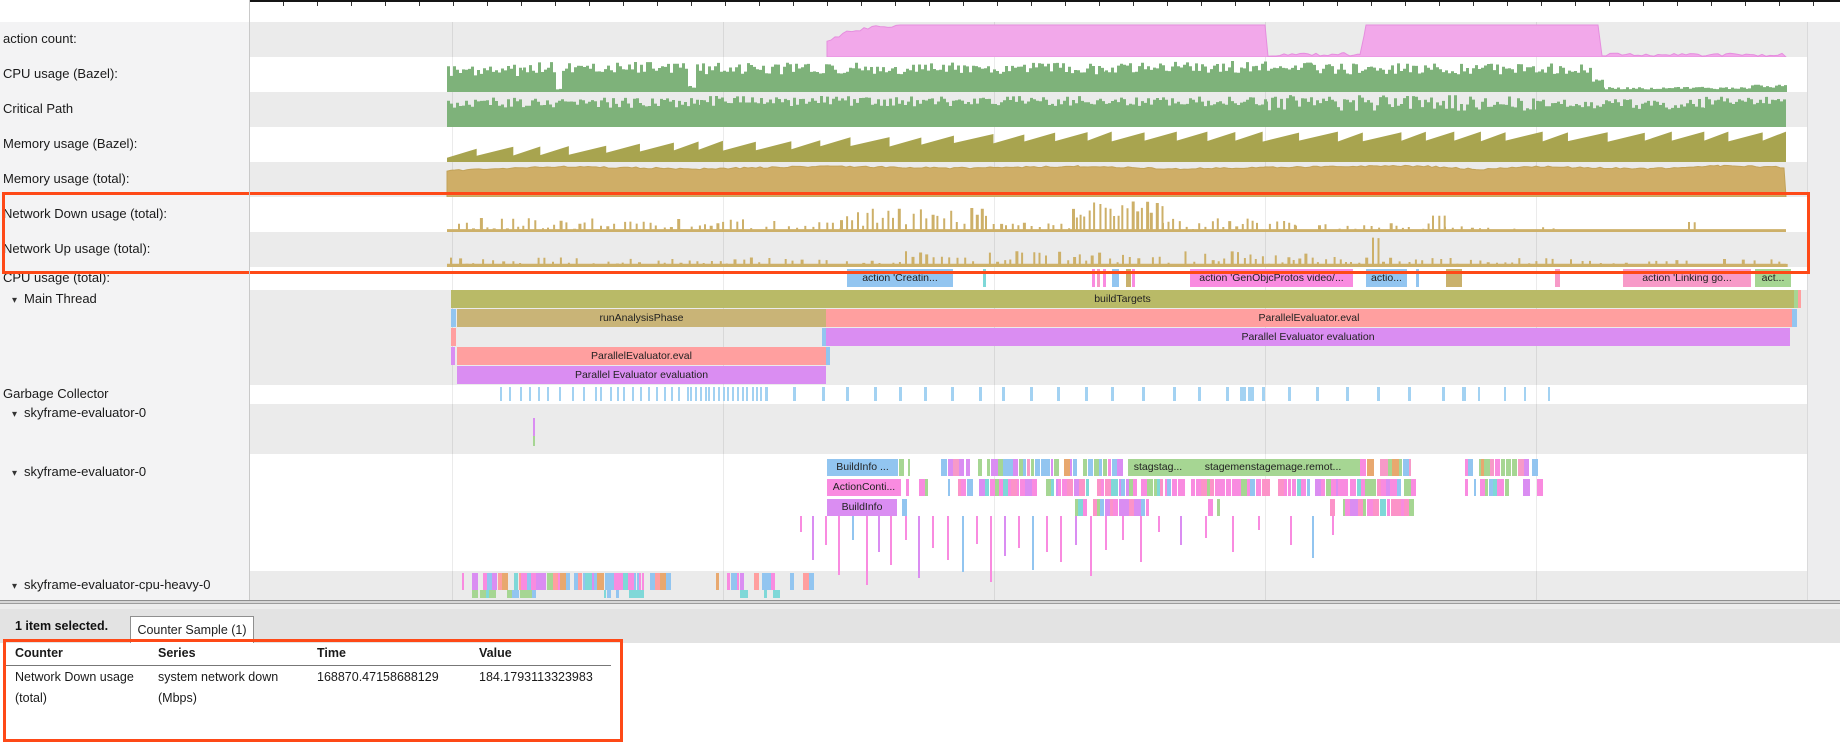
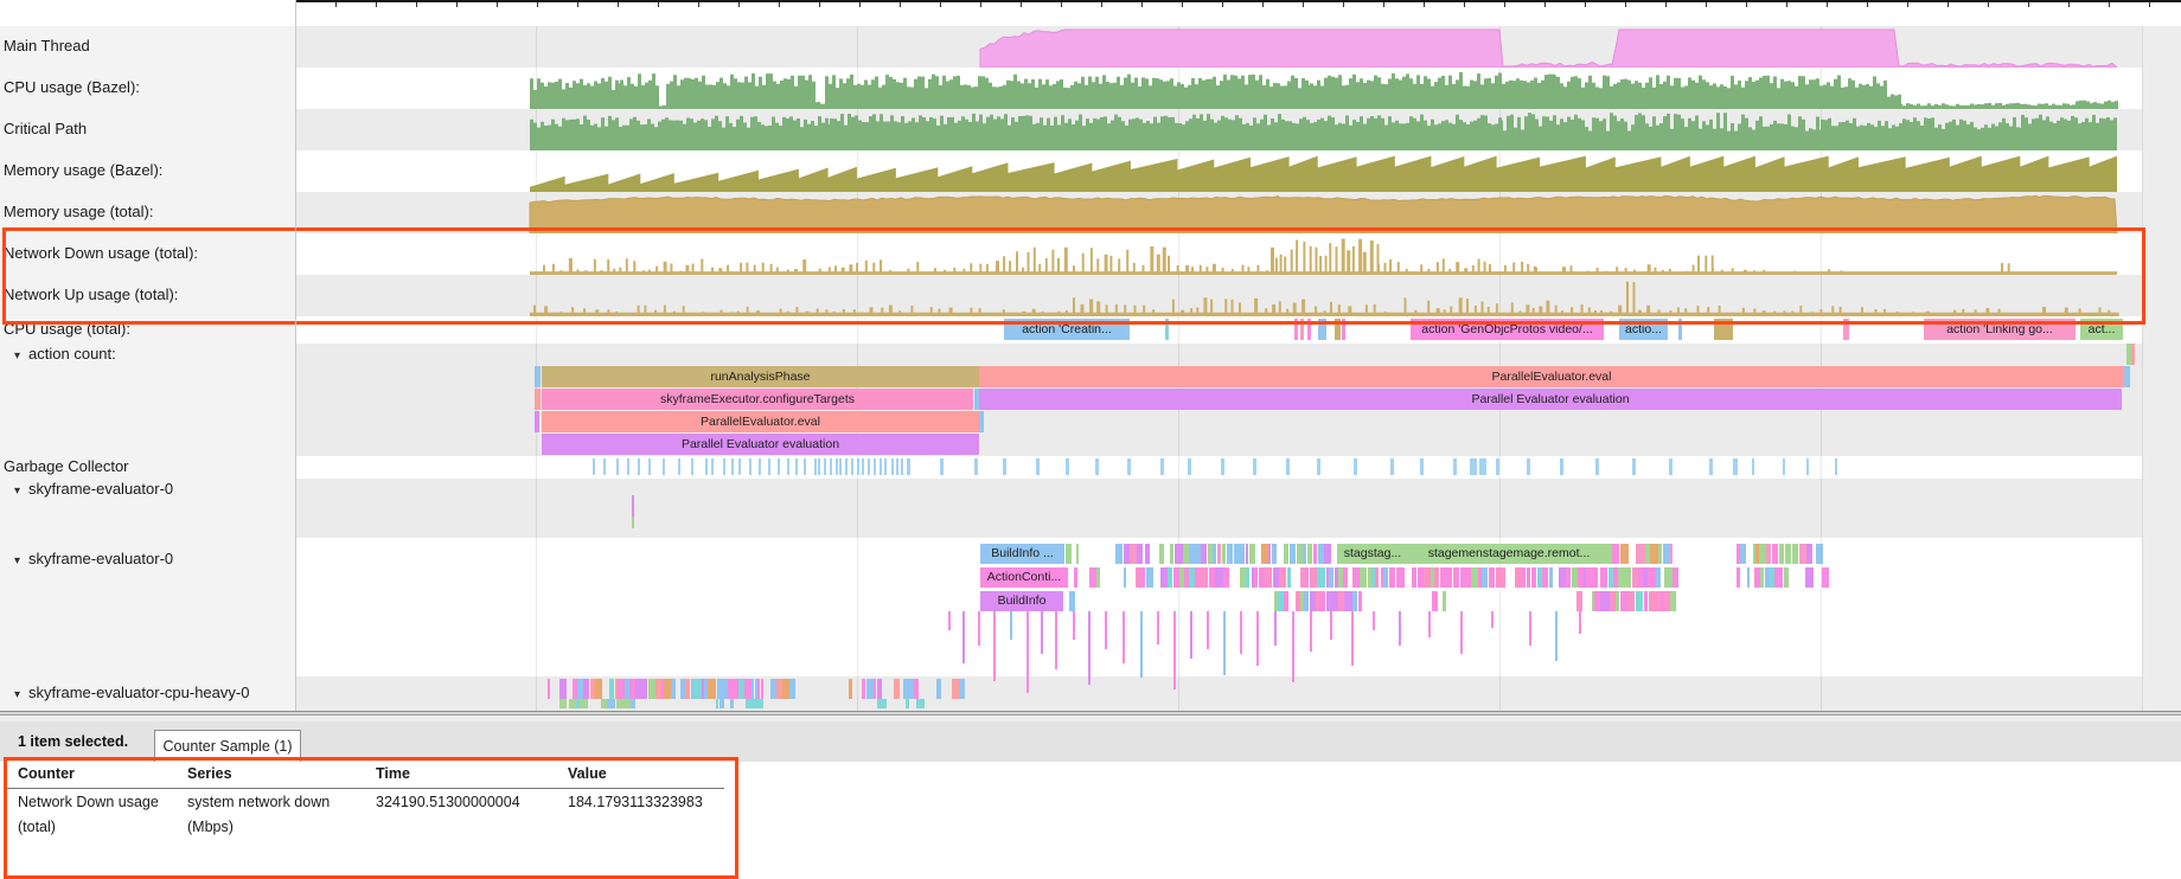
  action 'Creatin...
  action 'GenObjcProtos video/...
  actio...
  action 'Linking go...
  act...
- buildTargets
  runAnalysisPhase
  ParallelEvaluator.eval
+ skyframeExecutor.configureTargets
  Parallel Evaluator evaluation
  ParallelEvaluator.eval
  Parallel Evaluator evaluation
  BuildInfo ...
  ActionConti...
  BuildInfo
  stagstag...
  stagemenstagemage.remot...
- action count:
+ Main Thread
  CPU usage (Bazel):
  Critical Path
  Memory usage (Bazel):
  Memory usage (total):
  Network Down usage (total):
  Network Up usage (total):
  CPU usage (total):
- ▾ Main Thread
+ ▾ action count:
  Garbage Collector
  ▾ skyframe-evaluator-0
  ▾ skyframe-evaluator-0
  ▾ skyframe-evaluator-cpu-heavy-0
  1 item selected.
  Counter Sample (1)
  Counter
  Series
  Time
  Value
  Network Down usage
  (total)
  system network down
  (Mbps)
- 168870.47158688129
+ 324190.51300000004
  184.1793113323983
